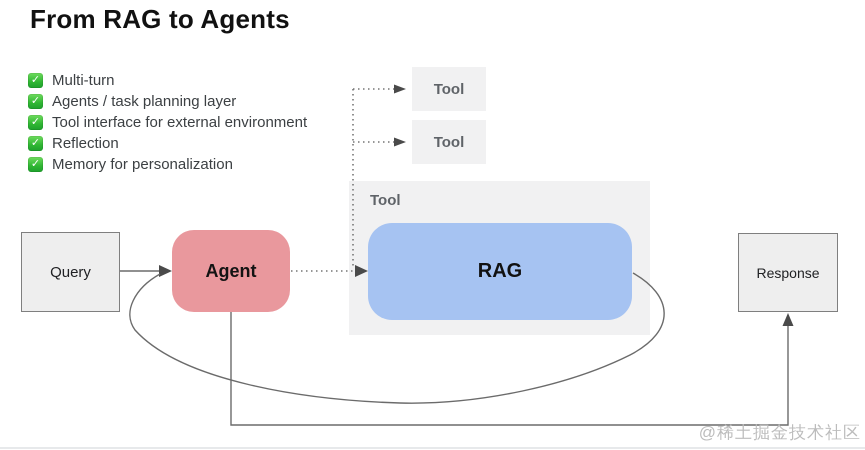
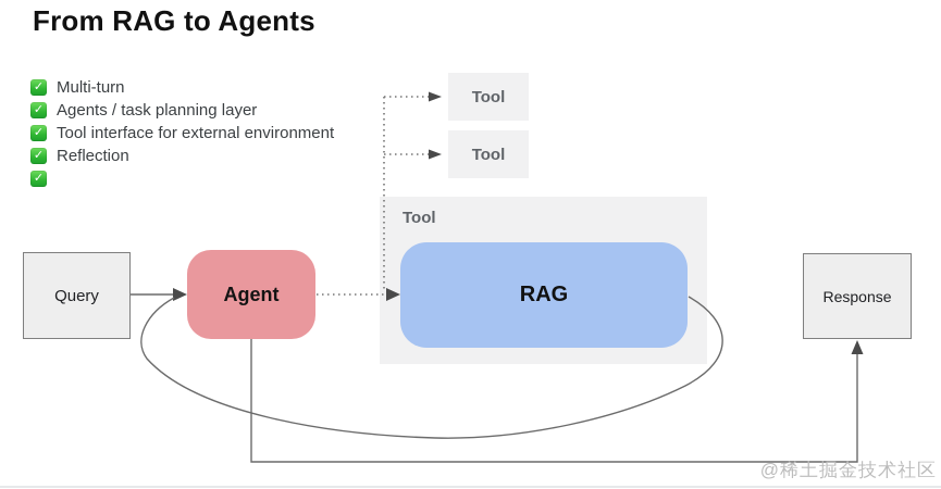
  From RAG to Agents
  ✓
  Multi-turn
  ✓
  Agents / task planning layer
  ✓
  Tool interface for external environment
  ✓
  Reflection
  ✓
- Memory for personalization
  Tool
  Query
  Agent
  RAG
  Tool
  Tool
  Response
  @稀土掘金技术社区
